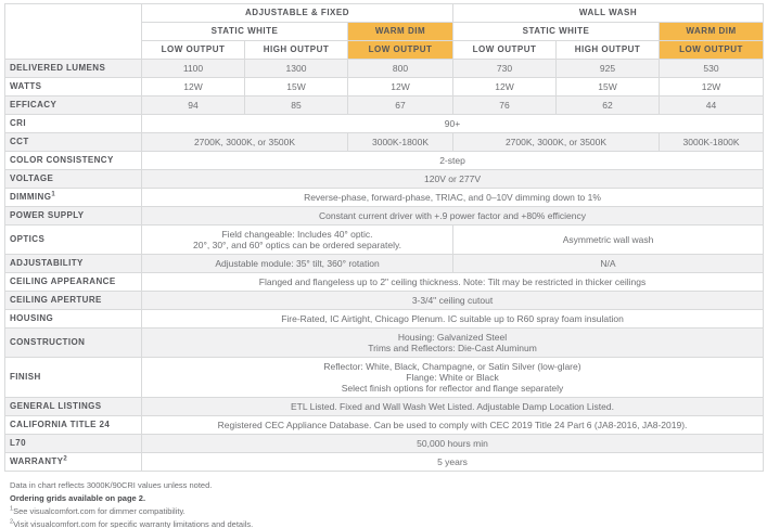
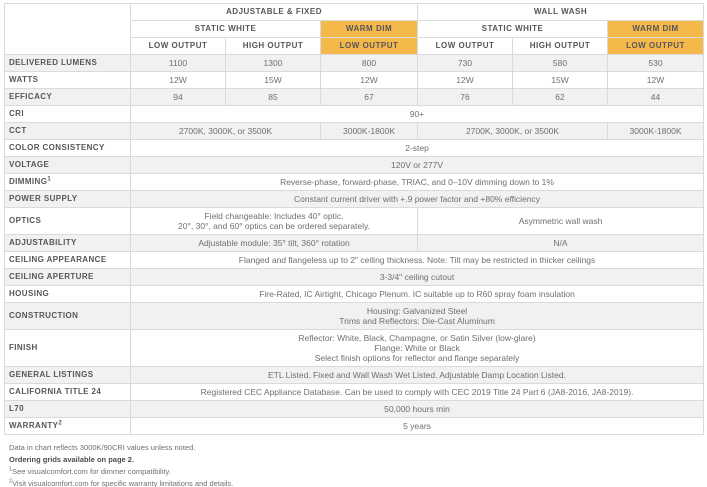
  	ADJUSTABLE & FIXED	WALL WASH
  STATIC WHITE	WARM DIM	STATIC WHITE	WARM DIM
  LOW OUTPUT	HIGH OUTPUT	LOW OUTPUT	LOW OUTPUT	HIGH OUTPUT	LOW OUTPUT
- DELIVERED LUMENS	1100	1300	800	730	925	530
+ DELIVERED LUMENS	1100	1300	800	730	580	530
  WATTS	12W	15W	12W	12W	15W	12W
  EFFICACY	94	85	67	76	62	44
  CRI	90+
  CCT	2700K, 3000K, or 3500K	3000K-1800K	2700K, 3000K, or 3500K	3000K-1800K
  COLOR CONSISTENCY	2-step
  VOLTAGE	120V or 277V
  DIMMING	Reverse-phase, forward-phase, TRIAC, and 0–10V dimming down to 1%
  POWER SUPPLY	Constant current driver with +.9 power factor and +80% efficiency
  OPTICS	Field changeable: Includes 40° optic. 20°, 30°, and 60° optics can be ordered separately.	Asymmetric wall wash
  ADJUSTABILITY	Adjustable module: 35° tilt, 360° rotation	N/A
  CEILING APPEARANCE	Flanged and flangeless up to 2" ceiling thickness. Note: Tilt may be restricted in thicker ceilings
  CEILING APERTURE	3-3/4" ceiling cutout
  HOUSING	Fire-Rated, IC Airtight, Chicago Plenum. IC suitable up to R60 spray foam insulation
  CONSTRUCTION	Housing: Galvanized Steel Trims and Reflectors: Die-Cast Aluminum
  FINISH	Reflector: White, Black, Champagne, or Satin Silver (low-glare) Flange: White or Black Select finish options for reflector and flange separately
  GENERAL LISTINGS	ETL Listed. Fixed and Wall Wash Wet Listed. Adjustable Damp Location Listed.
  CALIFORNIA TITLE 24	Registered CEC Appliance Database. Can be used to comply with CEC 2019 Title 24 Part 6 (JA8-2016, JA8-2019).
  L70	50,000 hours min
  WARRANTY	5 years
  Data in chart reflects 3000K/90CRI values unless noted.
  Ordering grids available on page 2.
  See visualcomfort.com for dimmer compatibility.
  Visit visualcomfort.com for specific warranty limitations and details.
